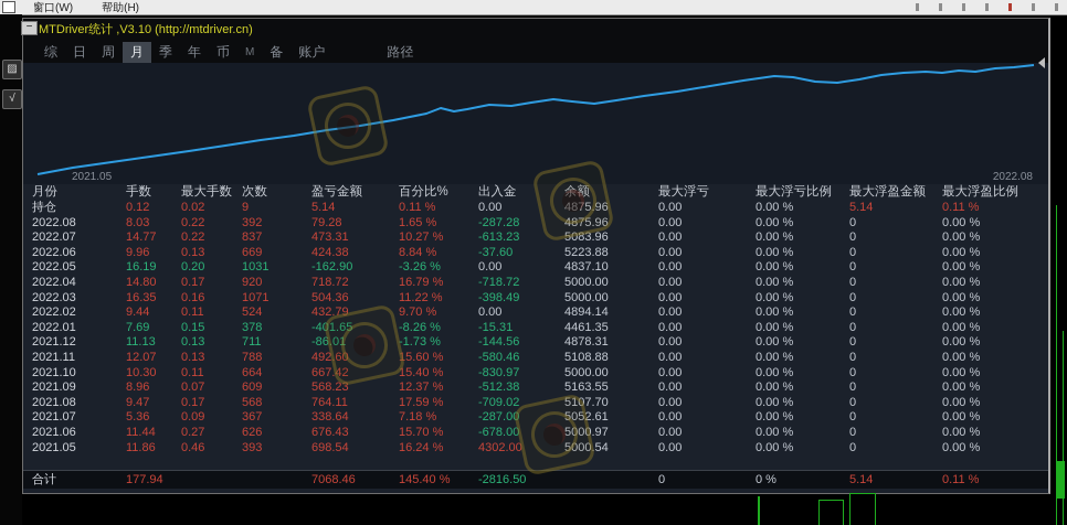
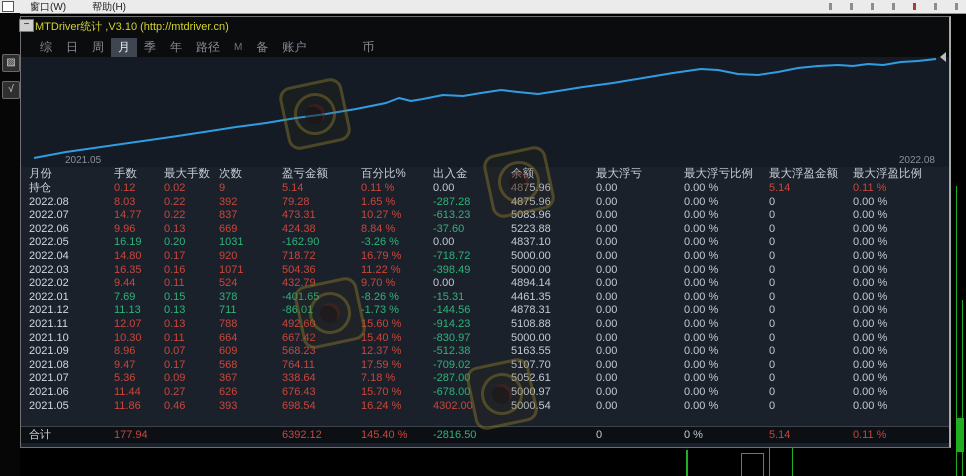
  窗口(W)
  帮助(H)
  ▨
  √
  −
  MTDriver统计 ,V3.10 (http://mtdriver.cn)
  综
  日
  周
  月
  季
  年
- 币
+ 路径
  M
  备
  账户
- 路径
+ 币
  2021.05
  2022.08
  月份
  手数
  最大手数
  次数
  盈亏金额
  百分比%
  出入金
  余额
  最大浮亏
  最大浮亏比例
  最大浮盈金额
  最大浮盈比例
  持仓
  0.12
  0.02
  9
  5.14
  0.11 %
  0.00
  4875.96
  0.00
  0.00 %
  5.14
  0.11 %
  2022.08
  8.03
  0.22
  392
  79.28
  1.65 %
  -287.28
  4875.96
  0.00
  0.00 %
  0
  0.00 %
  2022.07
  14.77
  0.22
  837
  473.31
  10.27 %
  -613.23
  5083.96
  0.00
  0.00 %
  0
  0.00 %
  2022.06
  9.96
  0.13
  669
  424.38
  8.84 %
  -37.60
  5223.88
  0.00
  0.00 %
  0
  0.00 %
  2022.05
  16.19
  0.20
  1031
  -162.90
  -3.26 %
  0.00
  4837.10
  0.00
  0.00 %
  0
  0.00 %
  2022.04
  14.80
  0.17
  920
  718.72
  16.79 %
  -718.72
  5000.00
  0.00
  0.00 %
  0
  0.00 %
  2022.03
  16.35
  0.16
  1071
  504.36
  11.22 %
  -398.49
  5000.00
  0.00
  0.00 %
  0
  0.00 %
  2022.02
  9.44
  0.11
  524
  432.79
  9.70 %
  0.00
  4894.14
  0.00
  0.00 %
  0
  0.00 %
  2022.01
  7.69
  0.15
  378
  -401.65
  -8.26 %
  -15.31
  4461.35
  0.00
  0.00 %
  0
  0.00 %
  2021.12
  11.13
  0.13
  711
  -86.01
  -1.73 %
  -144.56
  4878.31
  0.00
  0.00 %
  0
  0.00 %
  2021.11
  12.07
  0.13
  788
  492.60
  15.60 %
- -580.46
+ -914.23
  5108.88
  0.00
  0.00 %
  0
  0.00 %
  2021.10
  10.30
  0.11
  664
  667.42
  15.40 %
  -830.97
  5000.00
  0.00
  0.00 %
  0
  0.00 %
  2021.09
  8.96
  0.07
  609
  568.23
  12.37 %
  -512.38
  5163.55
  0.00
  0.00 %
  0
  0.00 %
  2021.08
  9.47
  0.17
  568
  764.11
  17.59 %
  -709.02
  5107.70
  0.00
  0.00 %
  0
  0.00 %
  2021.07
  5.36
  0.09
  367
  338.64
  7.18 %
  -287.00
  5052.61
  0.00
  0.00 %
  0
  0.00 %
  2021.06
  11.44
  0.27
  626
  676.43
  15.70 %
  -678.00
  5000.97
  0.00
  0.00 %
  0
  0.00 %
  2021.05
  11.86
  0.46
  393
  698.54
  16.24 %
  4302.00
  5000.54
  0.00
  0.00 %
  0
  0.00 %
  合计
  177.94
- 7068.46
+ 6392.12
  145.40 %
  -2816.50
  0
  0 %
  5.14
  0.11 %
